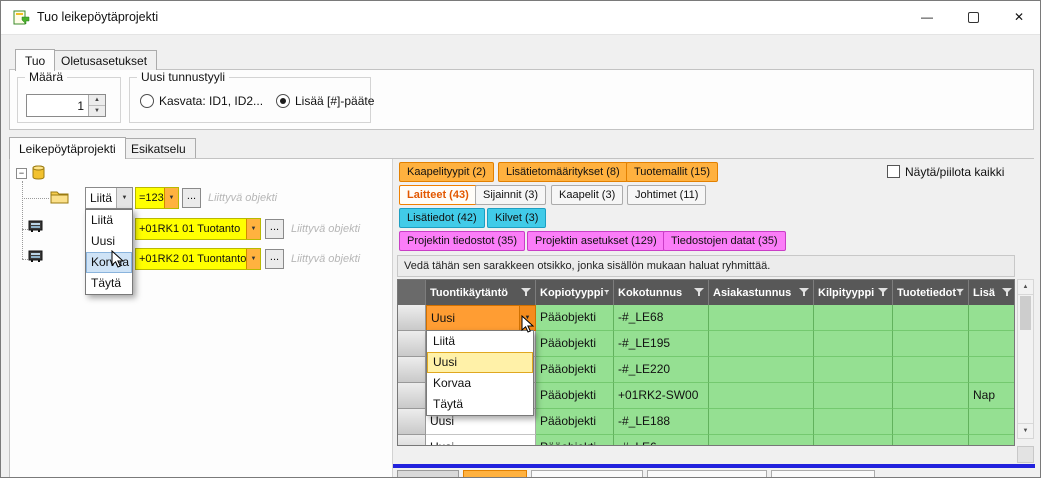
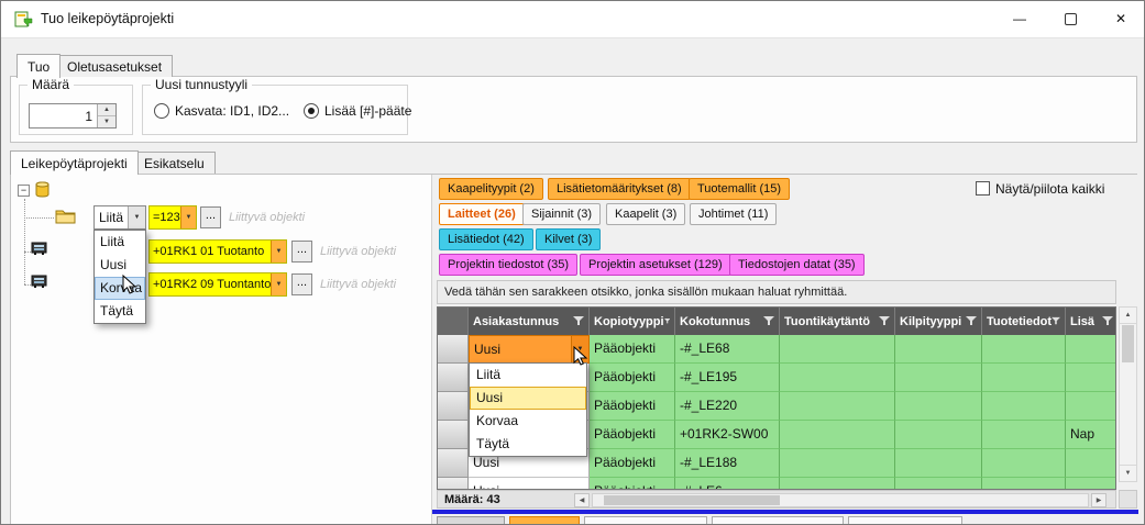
  Tuo leikepöytäprojekti
  —
  ✕
  Tuo
  Oletusasetukset
  Määrä
  1
  Uusi tunnustyyli
  Kasvata: ID1, ID2...
  Lisää [#]-pääte
  Leikepöytäprojekti
  Esikatselu
  −
  Liitä
  =123
  ...
  Liittyvä objekti
  +01RK1 01 Tuotanto
  ...
  Liittyvä objekti
- +01RK2 01 Tuontanto
+ +01RK2 09 Tuontanto
  ...
  Liittyvä objekti
  Liitä
  Uusi
  Koraa
  Täytä
  Kaapelityypit (2)
  Lisätietomääritykset (8)
  Tuotemallit (15)
  Näytä/piilota kaikki
- Laitteet (43)
+ Laitteet (26)
  Sijainnit (3)
  Kaapelit (3)
  Johtimet (11)
  Lisätiedot (42)
  Kilvet (3)
  Projektin tiedostot (35)
  Projektin asetukset (129)
  Tiedostojen datat (35)
  Vedä tähän sen sarakkeen otsikko, jonka sisällön mukaan haluat ryhmittää.
- Tuontikäytäntö
+ Asiakastunnus
  Kopiotyyppi
  Kokotunnus
- Asiakastunnus
+ Tuontikäytäntö
  Kilpityyppi
  Tuotetiedot
  Lisä
  Uusi
  Pääobjekti
  -#_LE68
  Pääobjekti
  -#_LE195
  Pääobjekti
  -#_LE220
  Pääobjekti
  +01RK2-SW00
  Nap
  Uusi
  Pääobjekti
  -#_LE188
  Liitä
  Uusi
  Korvaa
  Täytä
+ Määrä: 43
